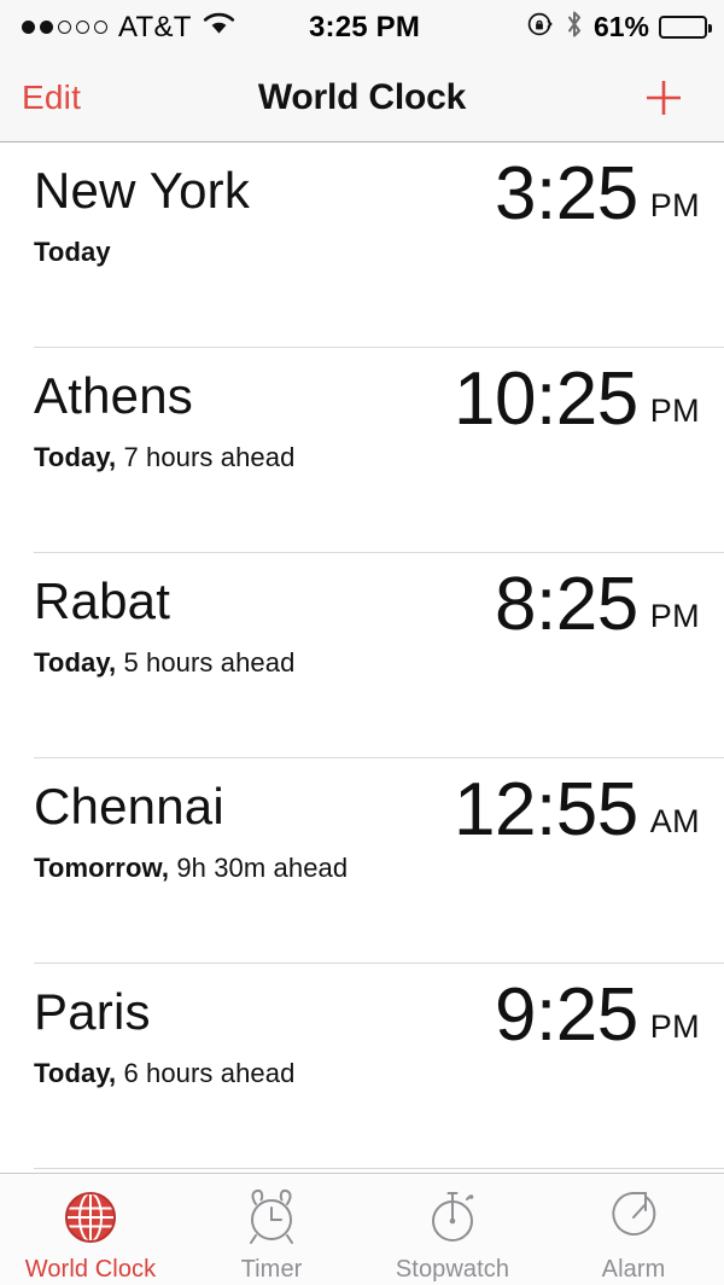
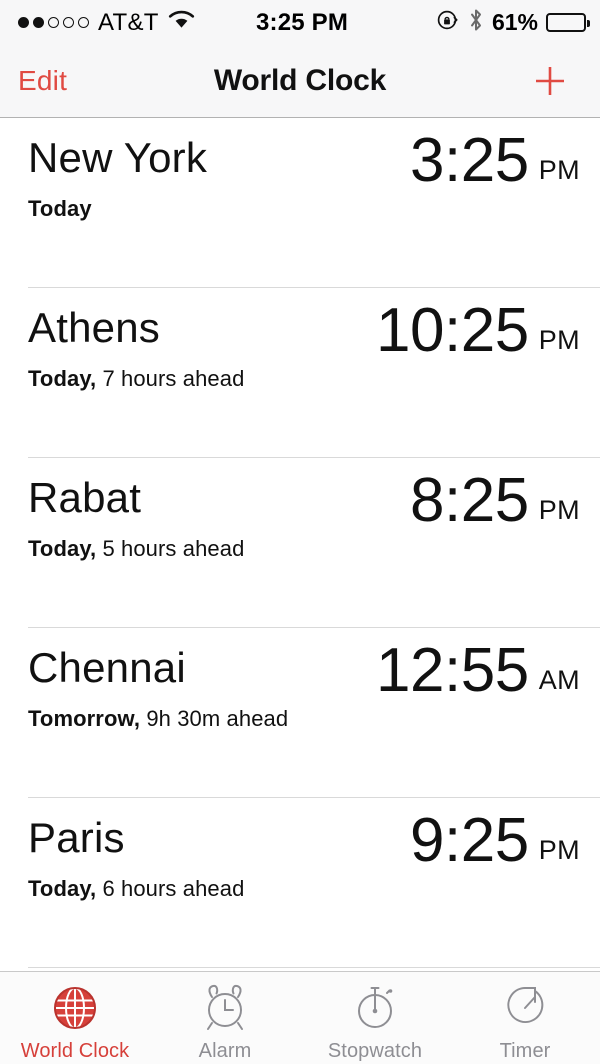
  AT&T
  3:25 PM
  61%
  Edit
  World Clock
  New York
  Today
  3:25
  PM
  Athens
  Today, 7 hours ahead
  10:25
  PM
  Rabat
  Today, 5 hours ahead
  8:25
  PM
  Chennai
  Tomorrow, 9h 30m ahead
  12:55
  AM
  Paris
  Today, 6 hours ahead
  9:25
  PM
  World Clock
- Timer
+ Alarm
  Stopwatch
- Alarm
+ Timer
